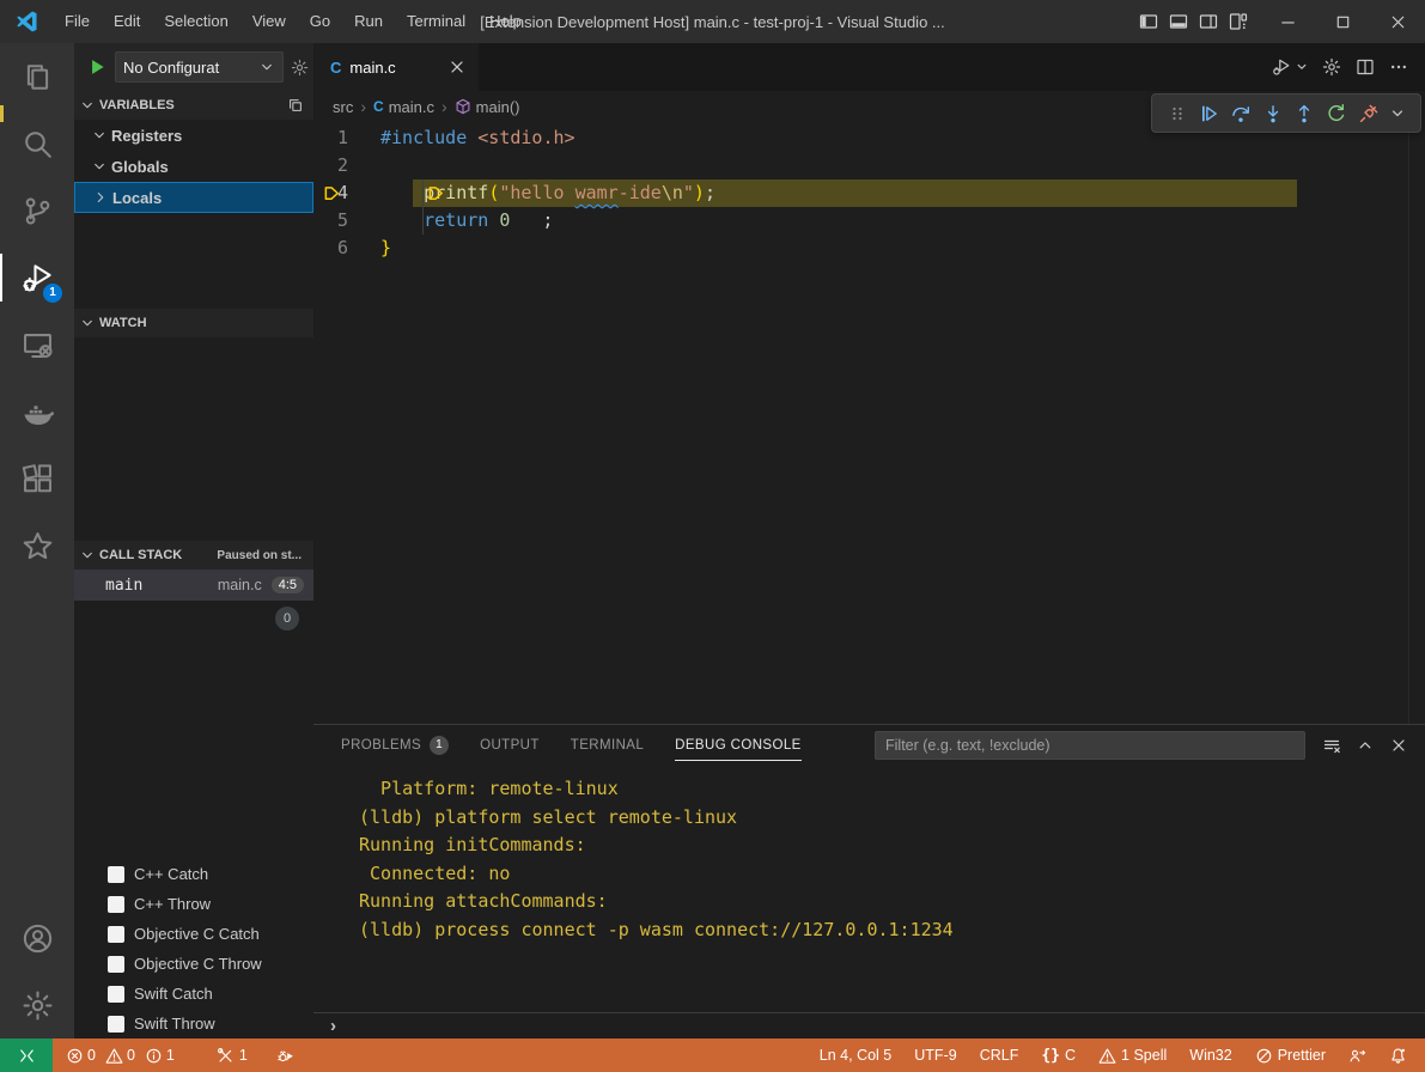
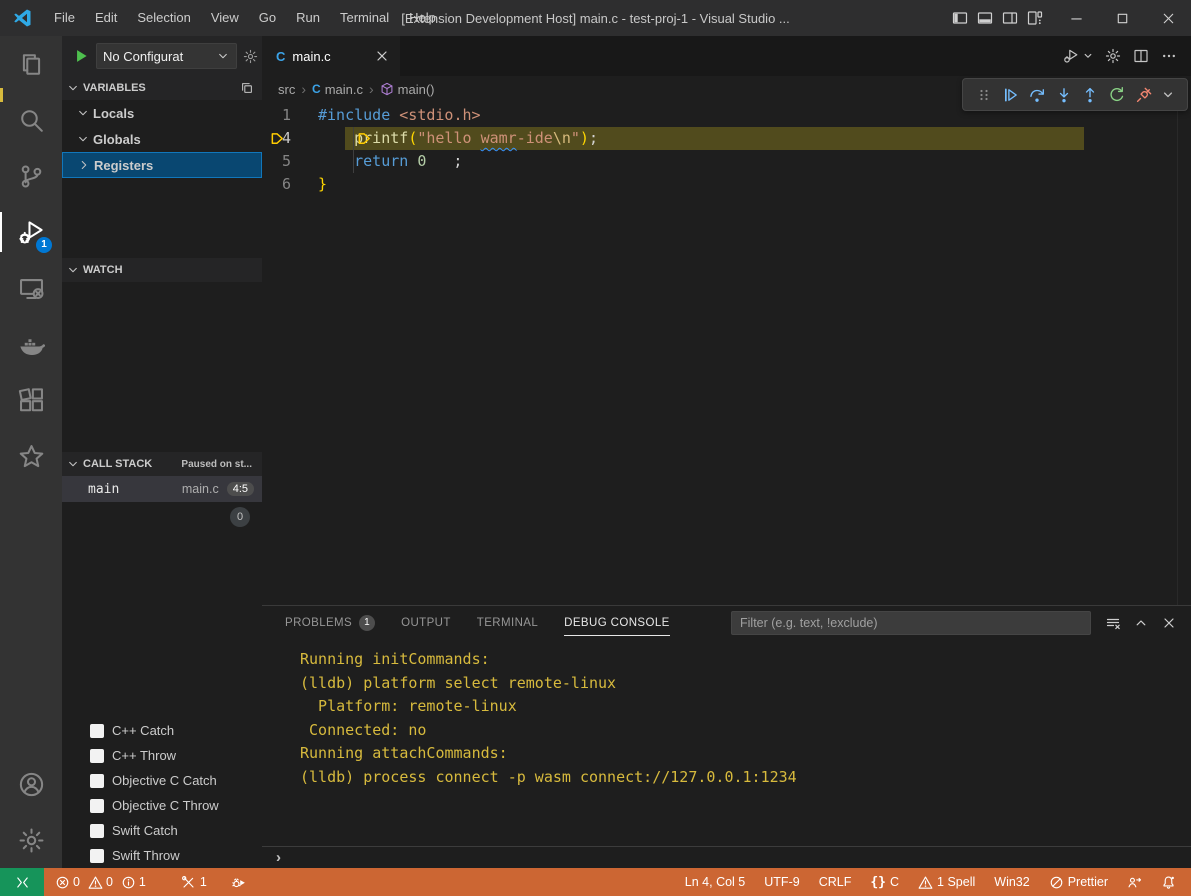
  File
  Edit
  Selection
  View
  Go
  Run
  Terminal
  Help
  [Extension Development Host] main.c - test-proj-1 - Visual Studio ...
  1
  No Configurat
  VARIABLES
- Registers
+ Locals
  Globals
- Locals
+ Registers
  WATCH
  CALL STACK
  Paused on st...
  main
  main.c
  4:5
  0
  C++ Catch
  C++ Throw
  Objective C Catch
  Objective C Throw
  Swift Catch
  Swift Throw
  C
  main.c
  src
  ›
  C
  main.c
  ›
  main()
  1
  #include <stdio.h>
- 2
  4
  intf("hello wamr-ide\n");
  5
  return 0 ;
  6
  }
  PROBLEMS
  1
  OUTPUT
  TERMINAL
  DEBUG CONSOLE
  Filter (e.g. text, !exclude)
- Platform: remote-linux
+ Running initCommands:
  (lldb) platform select remote-linux
- Running initCommands:
+ Platform: remote-linux
  Connected: no
  Running attachCommands:
  (lldb) process connect -p wasm connect://127.0.0.1:1234
  ›
  0
  0
  1
  1
  Ln 4, Col 5
  UTF-9
  CRLF
  {}
  C
  1 Spell
  Win32
  Prettier
